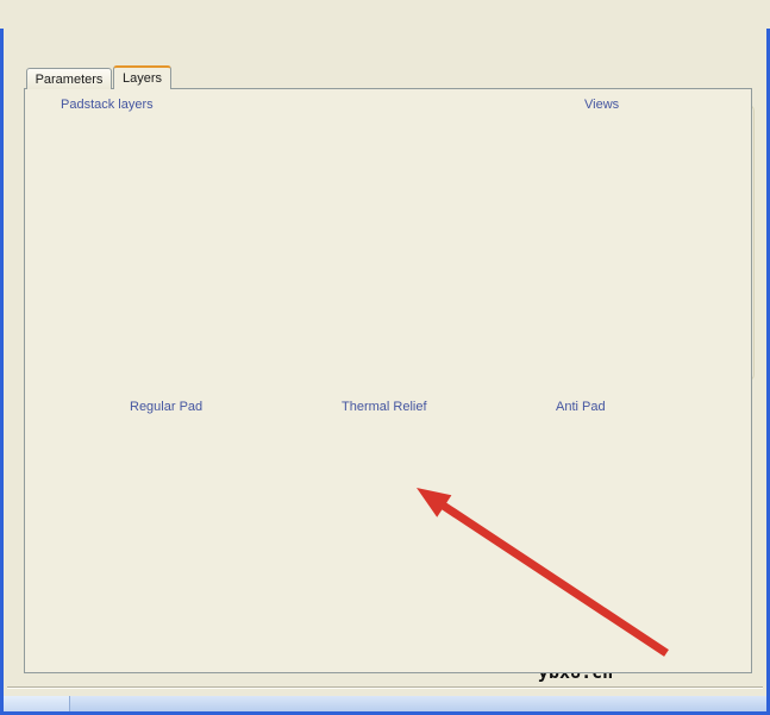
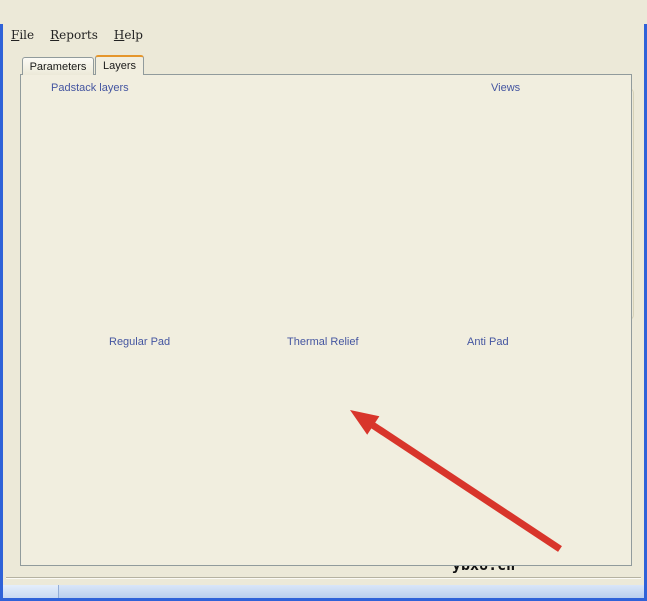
+ File
+ Reports
+ Help
  Parameters
  Layers
  Padstack layers
  Views
  Regular Pad
  Thermal Relief
  Anti Pad
